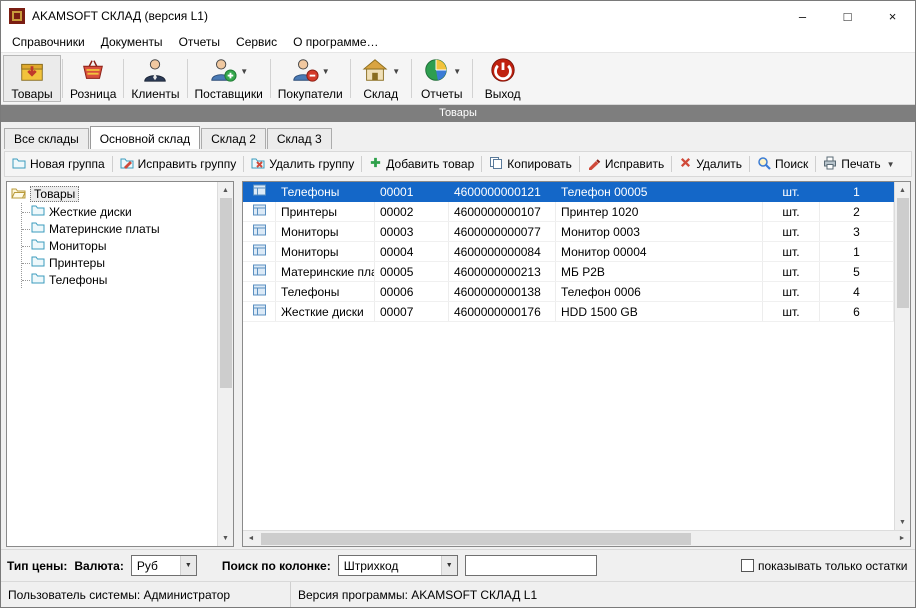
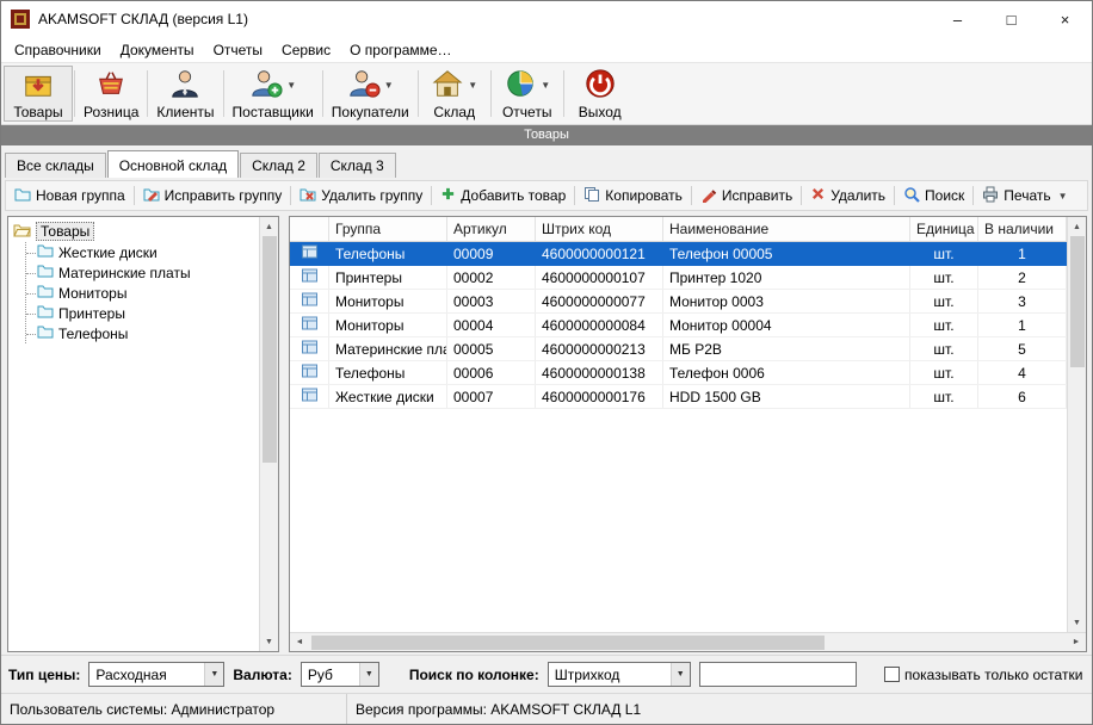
  AKAMSOFT СКЛАД (версия L1)
  –
  □
  ×
  Справочники
  Документы
  Отчеты
  Сервис
  О программе…
  Товары
  Розница
  Клиенты
  ▼
  Поставщики
  ▼
  Покупатели
  ▼
  Склад
  ▼
  Отчеты
  Выход
  Товары
  Все склады
  Основной склад
  Склад 2
  Склад 3
  Новая группа
  Исправить группу
  Удалить группу
  Добавить товар
  Копировать
  Исправить
  Удалить
  Поиск
  Печать
  ▼
  Товары
  Жесткие диски
  Материнские платы
  Мониторы
  Принтеры
  Телефоны
+ Группа
+ Артикул
+ Штрих код
+ Наименование
+ Единица
+ В наличии
  Телефоны
- 00001
+ 00009
  4600000000121
  Телефон 00005
  шт.
  1
  Принтеры
  00002
  4600000000107
  Принтер 1020
  шт.
  2
  Мониторы
  00003
  4600000000077
  Монитор 0003
  шт.
  3
  Мониторы
  00004
  4600000000084
  Монитор 00004
  шт.
  1
  Материнские пла
  00005
  4600000000213
  МБ P2B
  шт.
  5
  Телефоны
  00006
  4600000000138
  Телефон 0006
  шт.
  4
  Жесткие диски
  00007
  4600000000176
  HDD 1500 GB
  шт.
  6
  Тип цены:
+ Расходная
  Валюта:
  Руб
  Поиск по колонке:
  Штрихкод
  показывать только остатки
  Пользователь системы: Администратор
  Версия программы: AKAMSOFT СКЛАД L1
